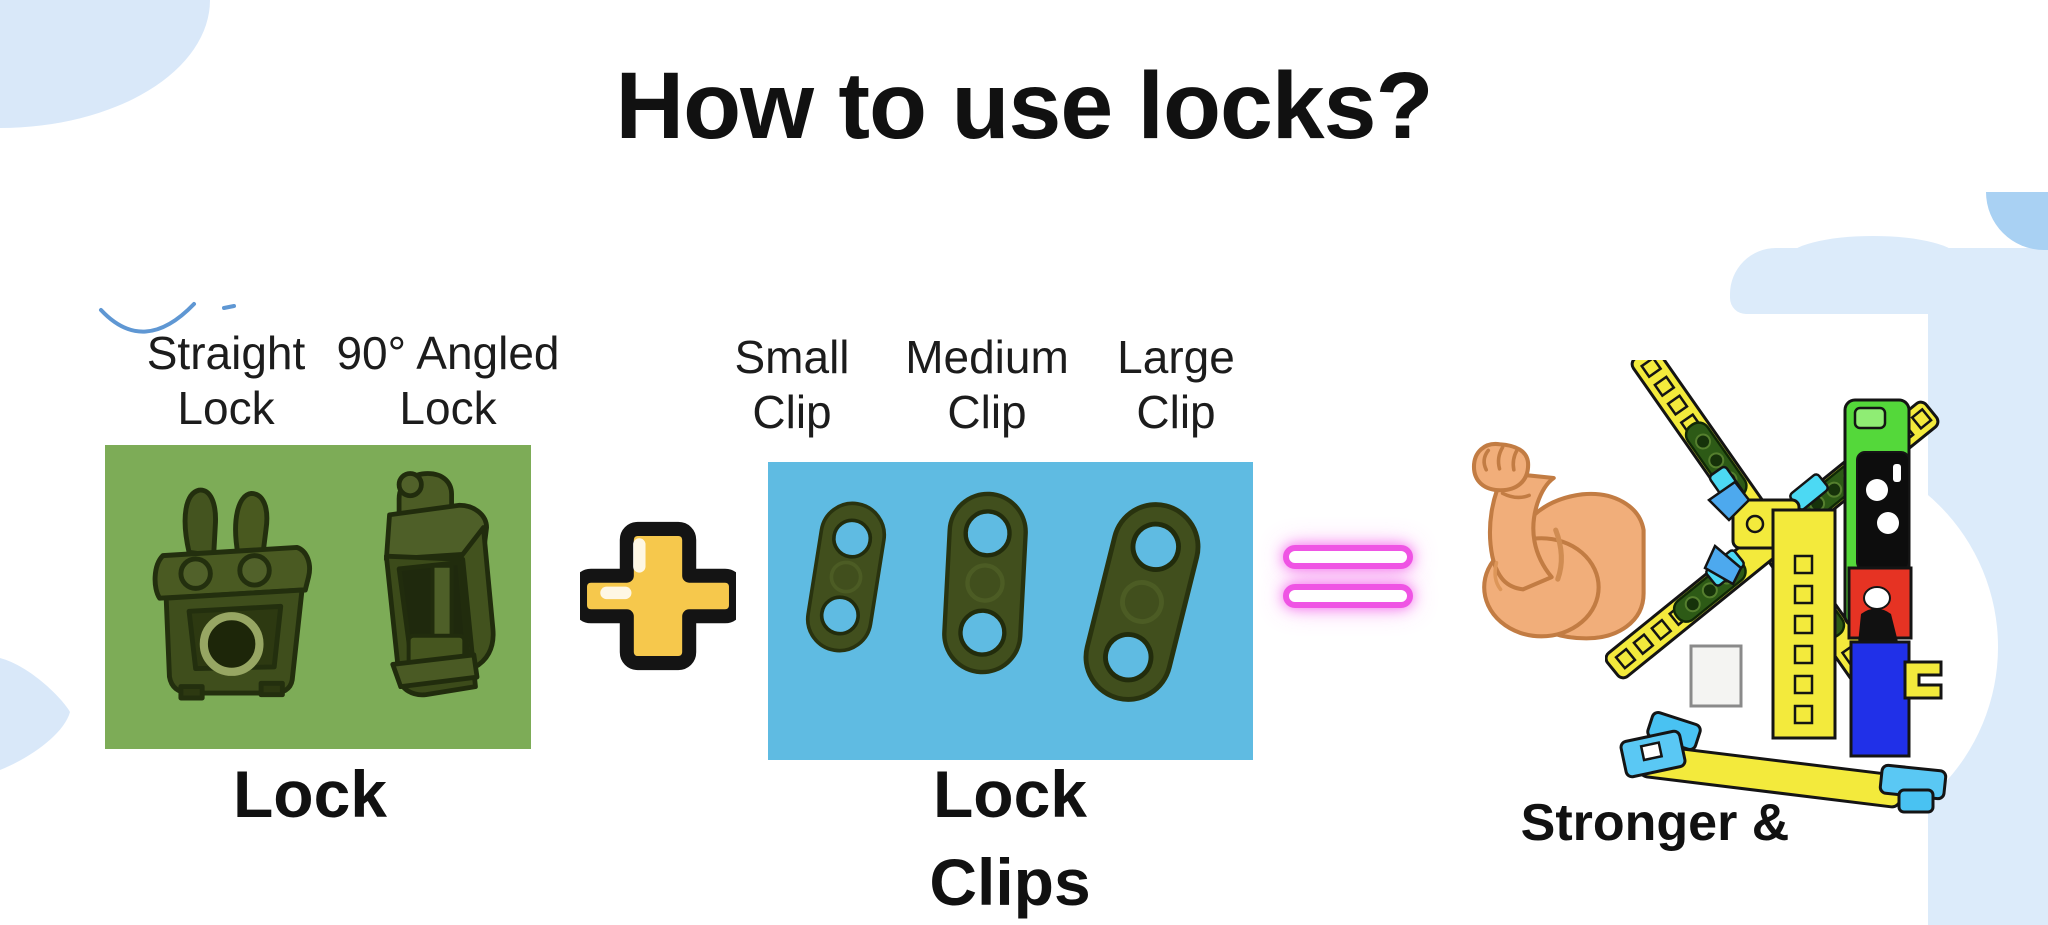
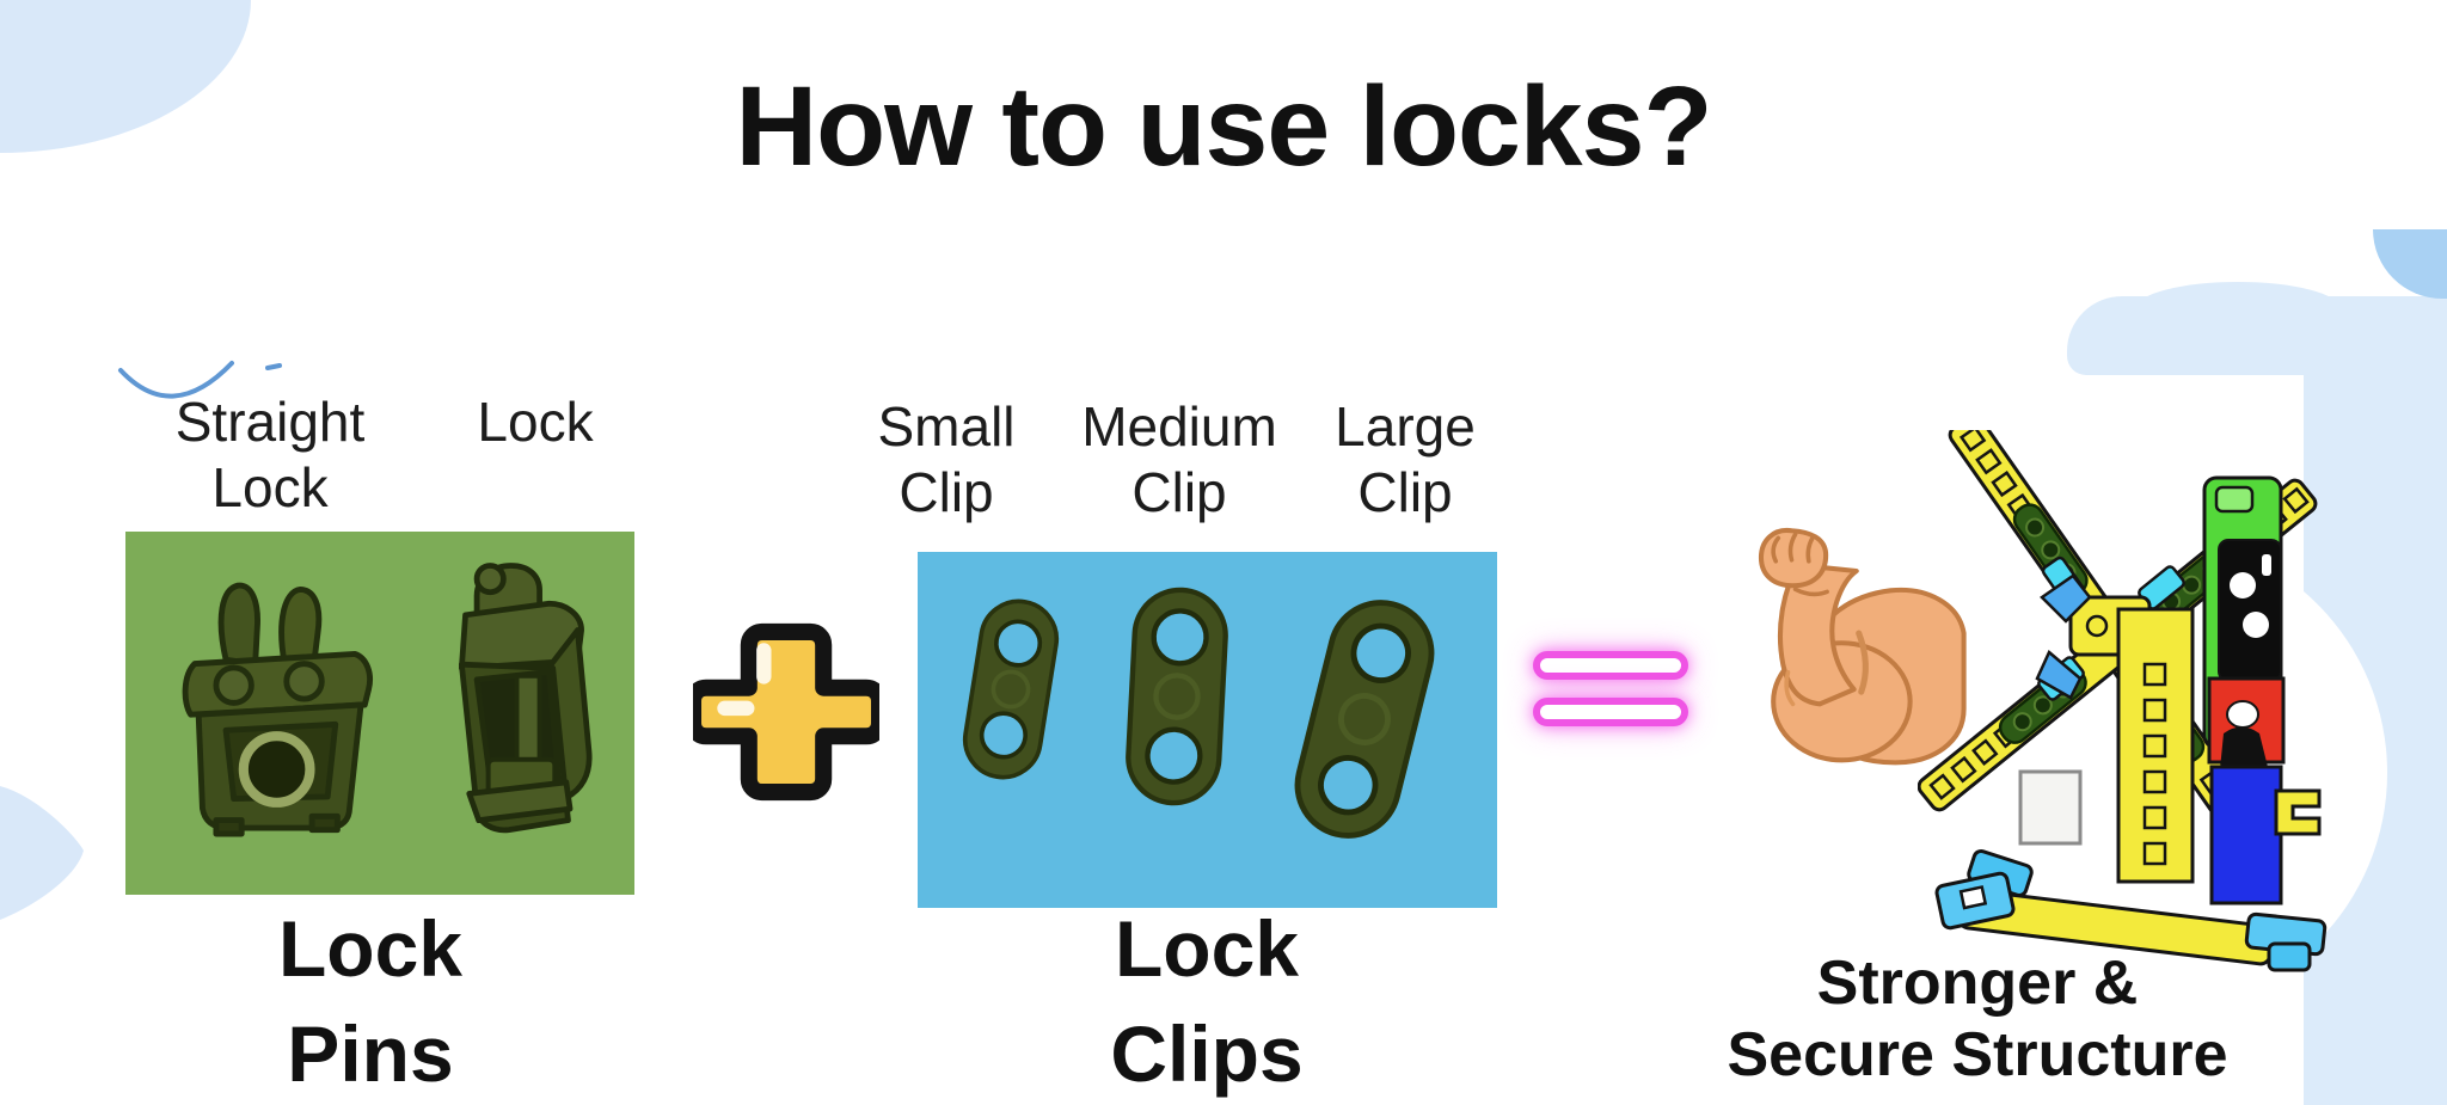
  How to use locks?
  Straight
  Lock
- 90° Angled
  Lock
  Small
  Clip
  Medium
  Clip
  Large
  Clip
  Lock
+ Pins
  Lock
  Clips
  Stronger &
+ Secure Structure
